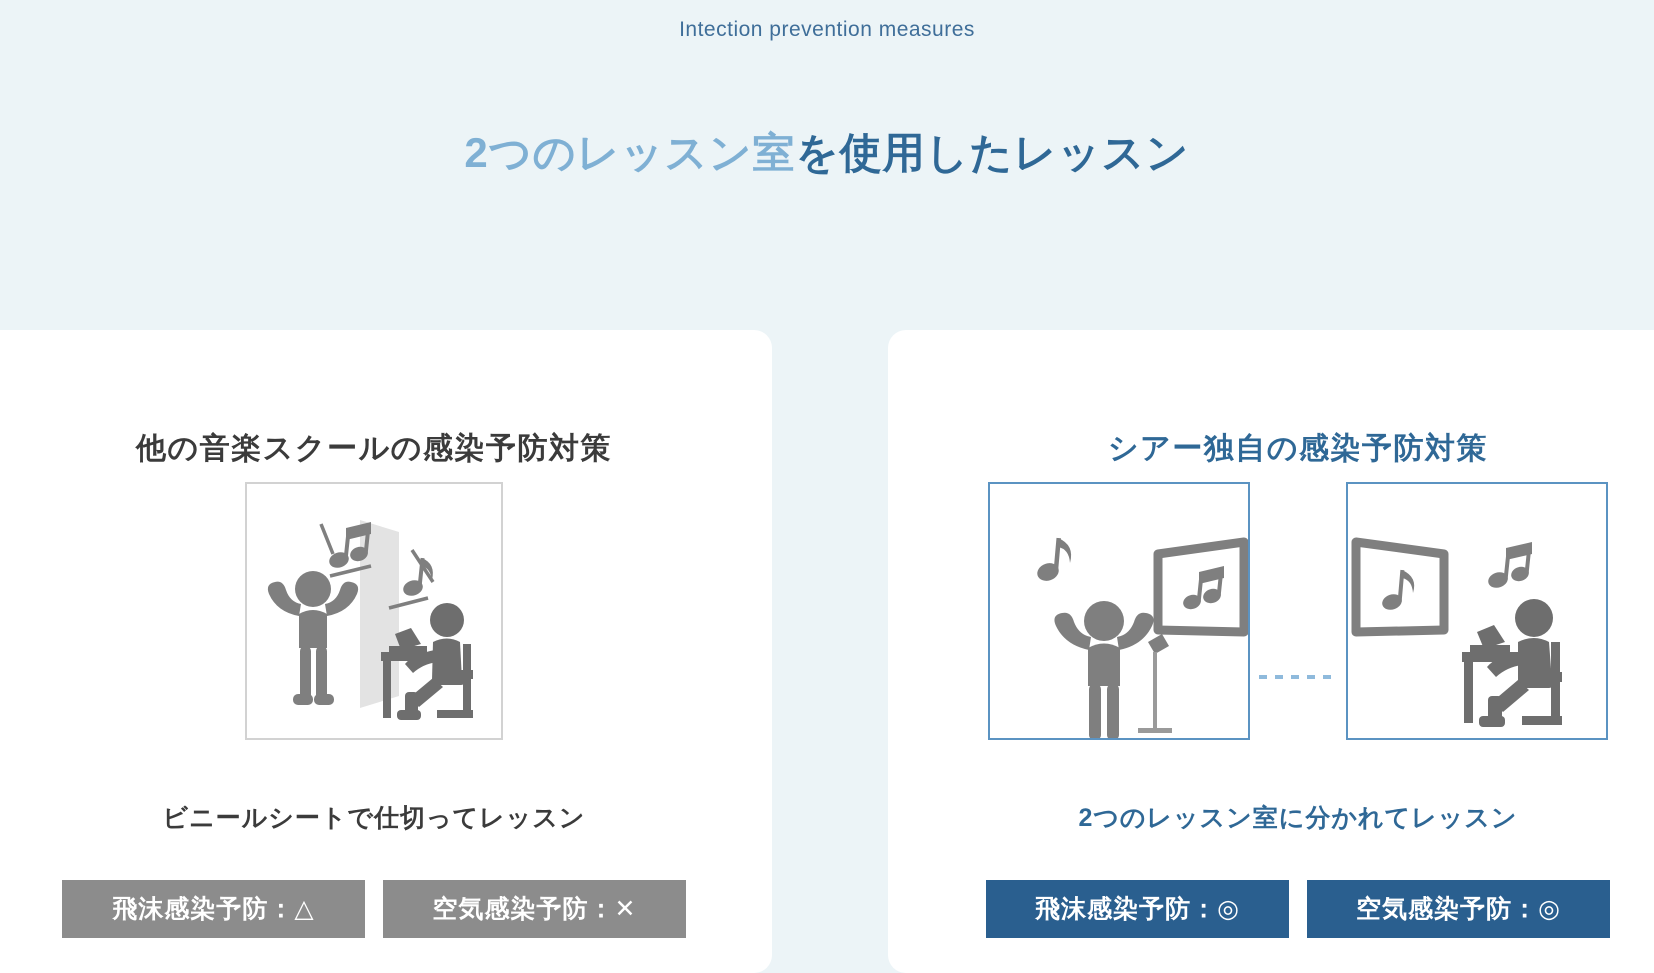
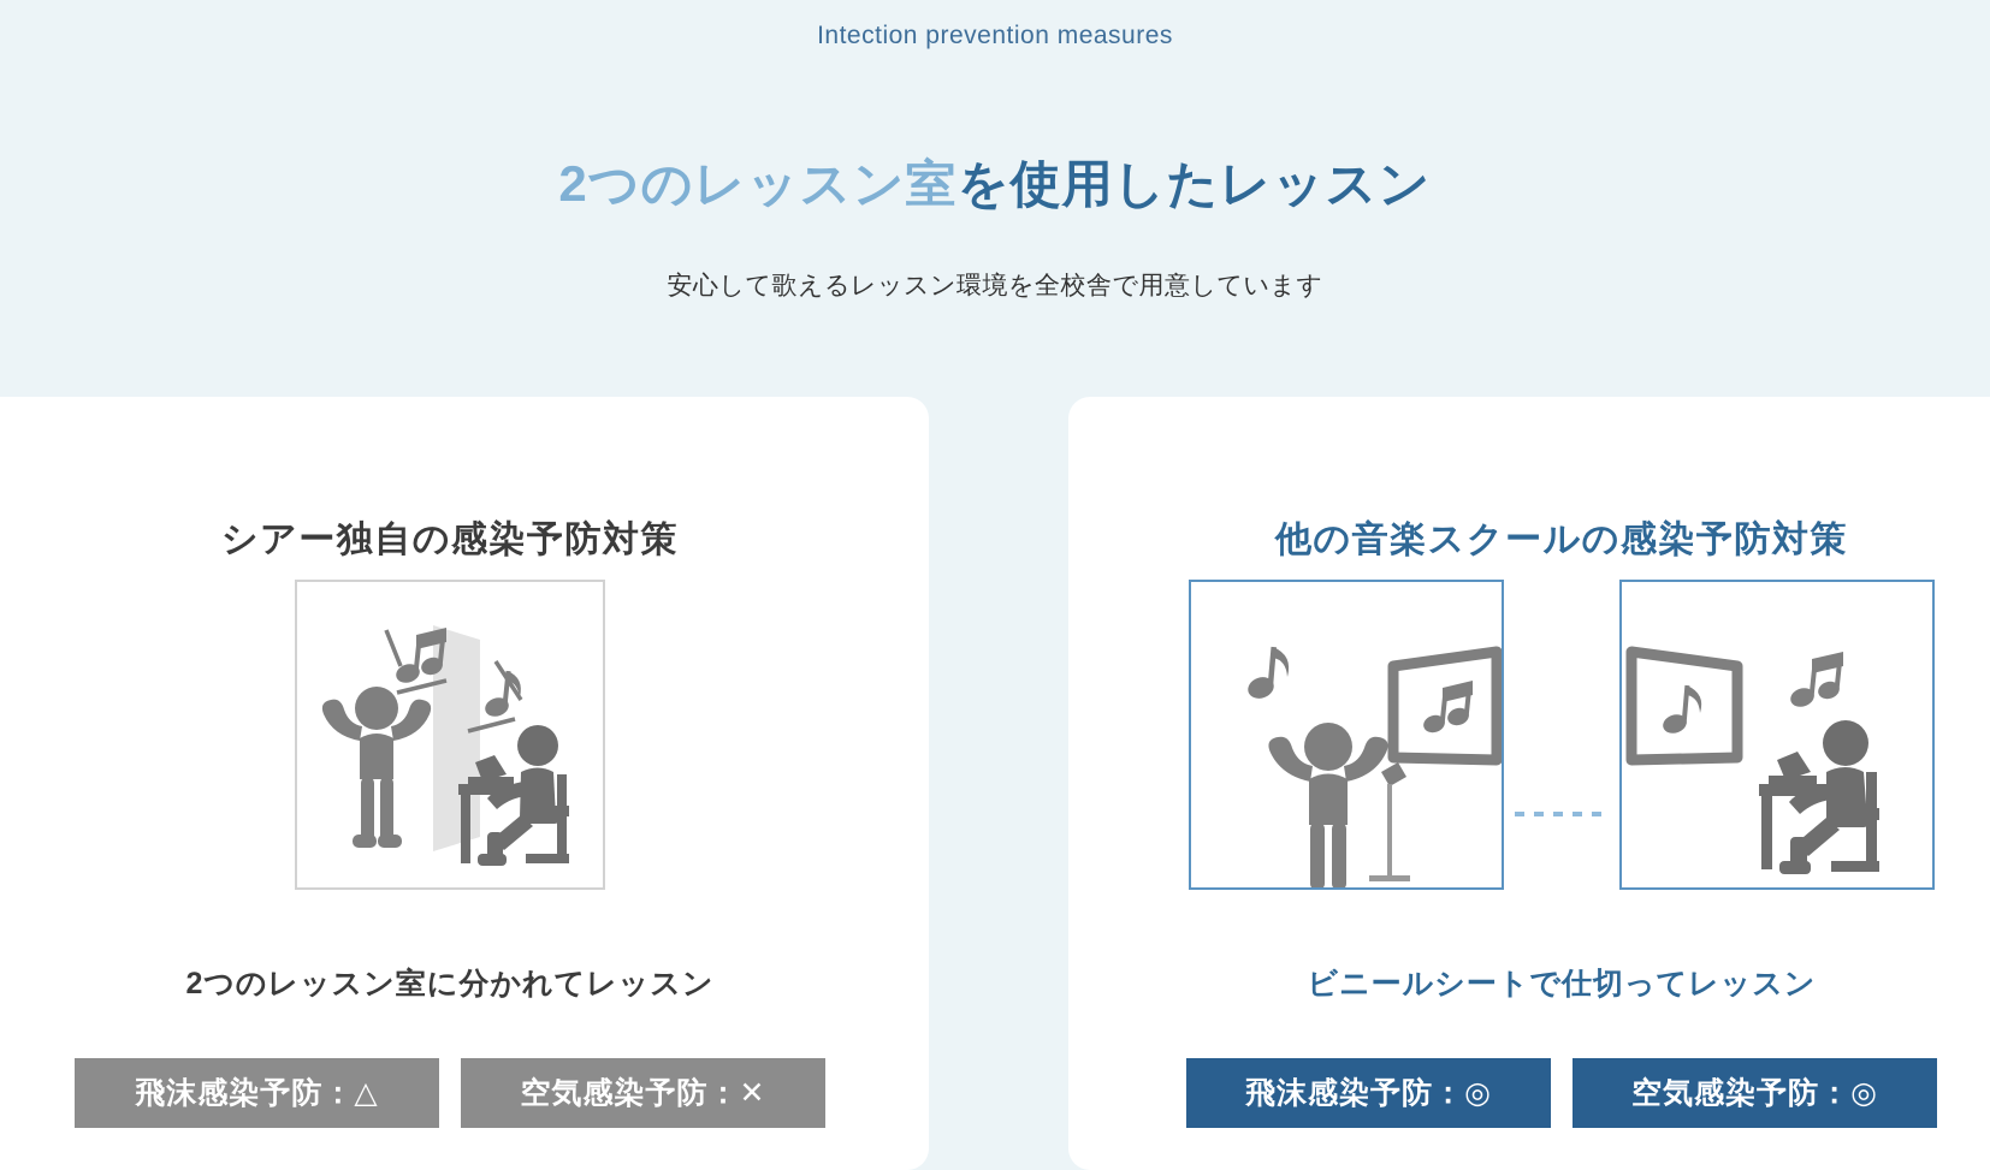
  Intection prevention measures
  2つのレッスン室を使用したレッスン
+ 安心して歌えるレッスン環境を全校舎で用意しています
- 他の音楽スクールの感染予防対策
+ シアー独自の感染予防対策
- ビニールシートで仕切ってレッスン
+ 2つのレッスン室に分かれてレッスン
  飛沫感染予防：
  △
  空気感染予防：
  ✕
- シアー独自の感染予防対策
+ 他の音楽スクールの感染予防対策
- 2つのレッスン室に分かれてレッスン
+ ビニールシートで仕切ってレッスン
  飛沫感染予防：
  ◎
  空気感染予防：
  ◎
